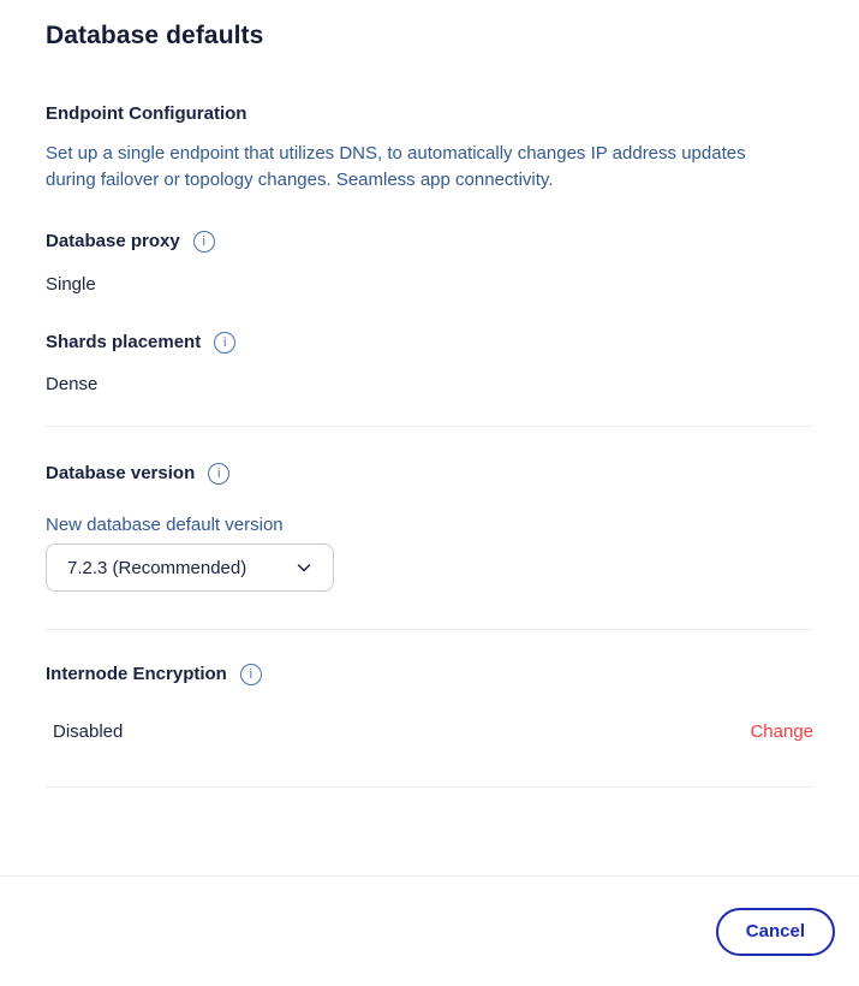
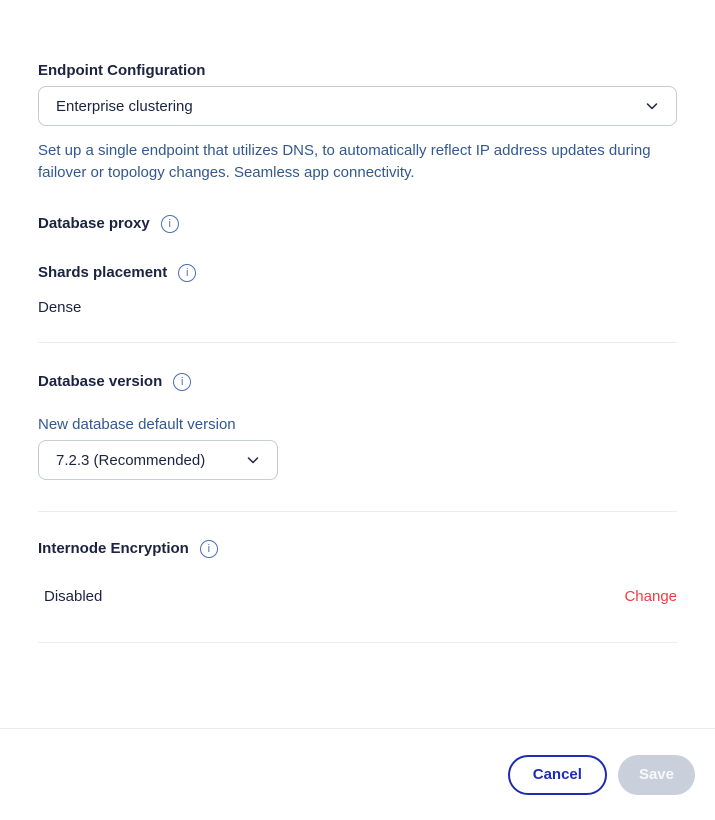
- Database defaults
  Endpoint Configuration
+ Enterprise clustering
- Set up a single endpoint that utilizes DNS, to automatically changes IP address updates during failover or topology changes. Seamless app connectivity.
+ Set up a single endpoint that utilizes DNS, to automatically reflect IP address updates during failover or topology changes. Seamless app connectivity.
  Database proxy
  i
- Single
  Shards placement
  i
  Dense
  Database version
  i
  New database default version
  7.2.3 (Recommended)
  Internode Encryption
  i
  Disabled
  Change
  Cancel
+ Save
